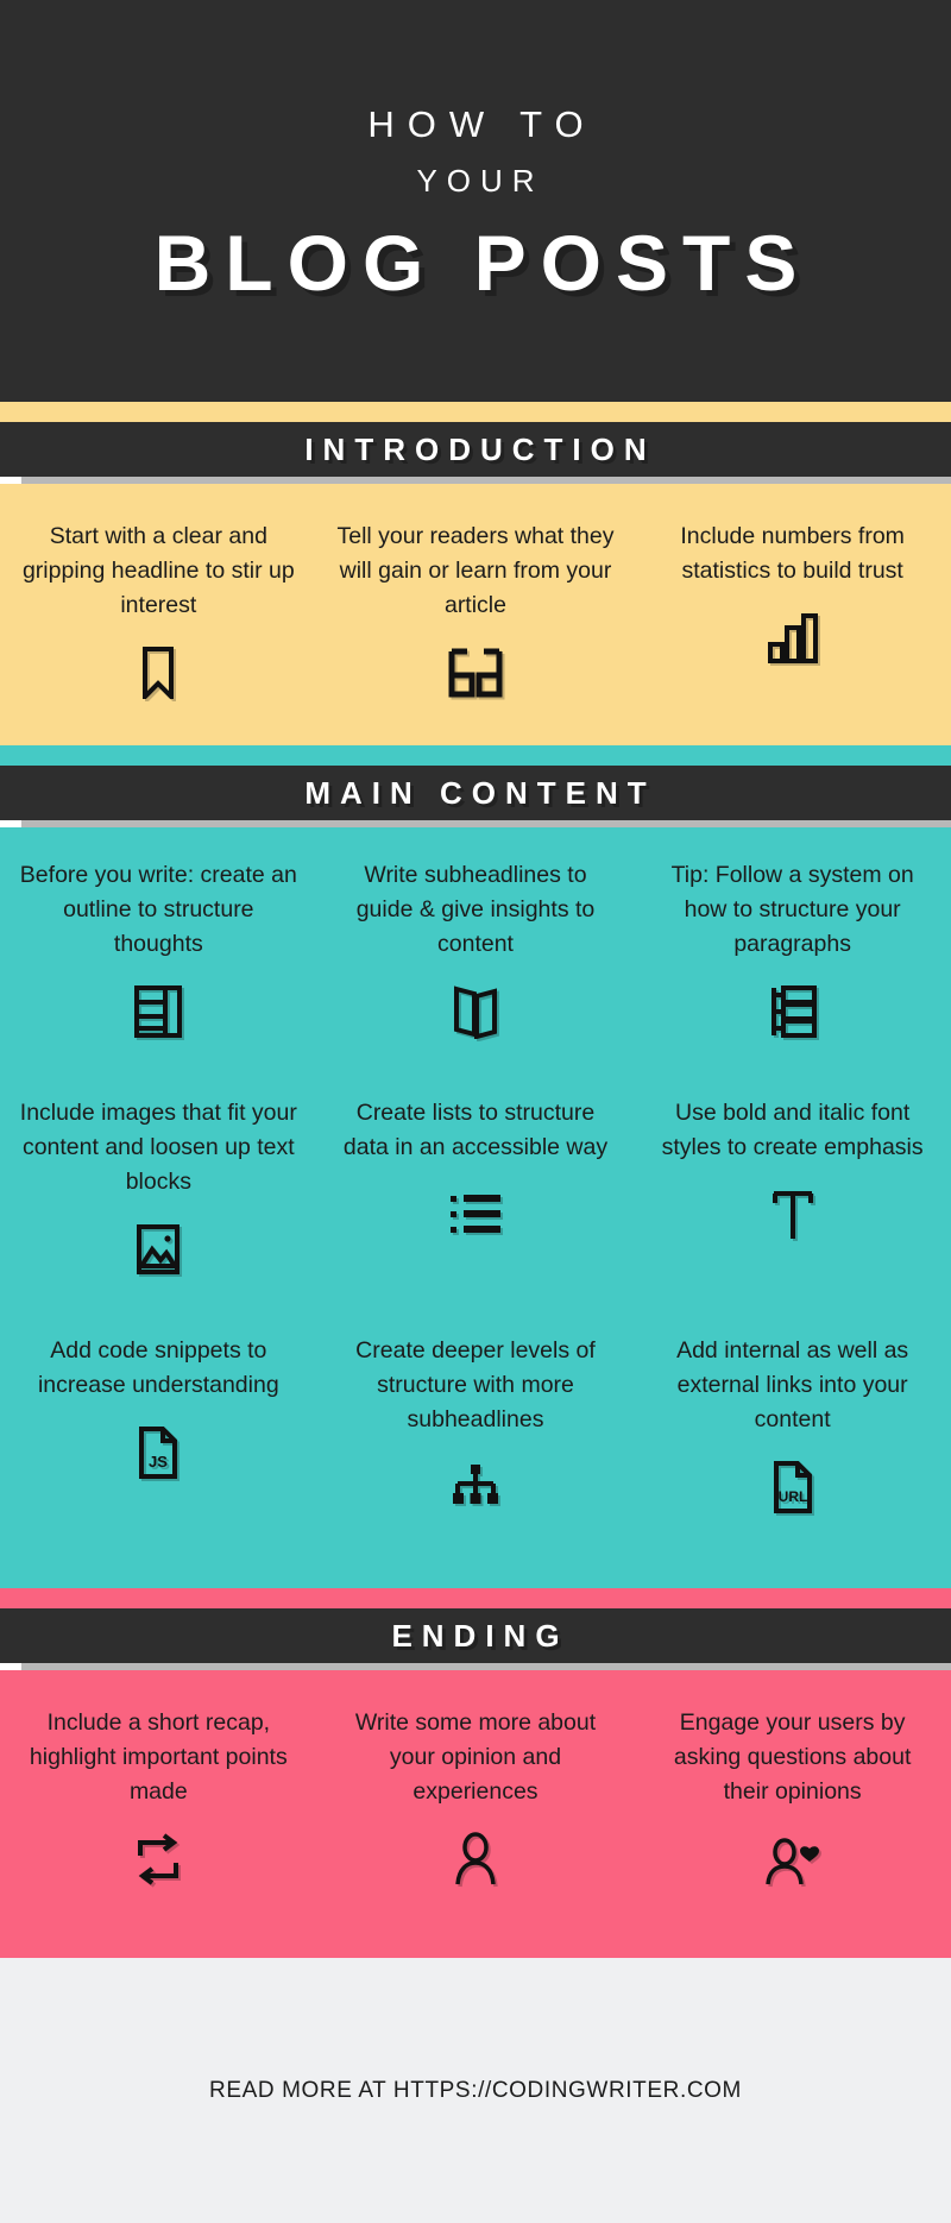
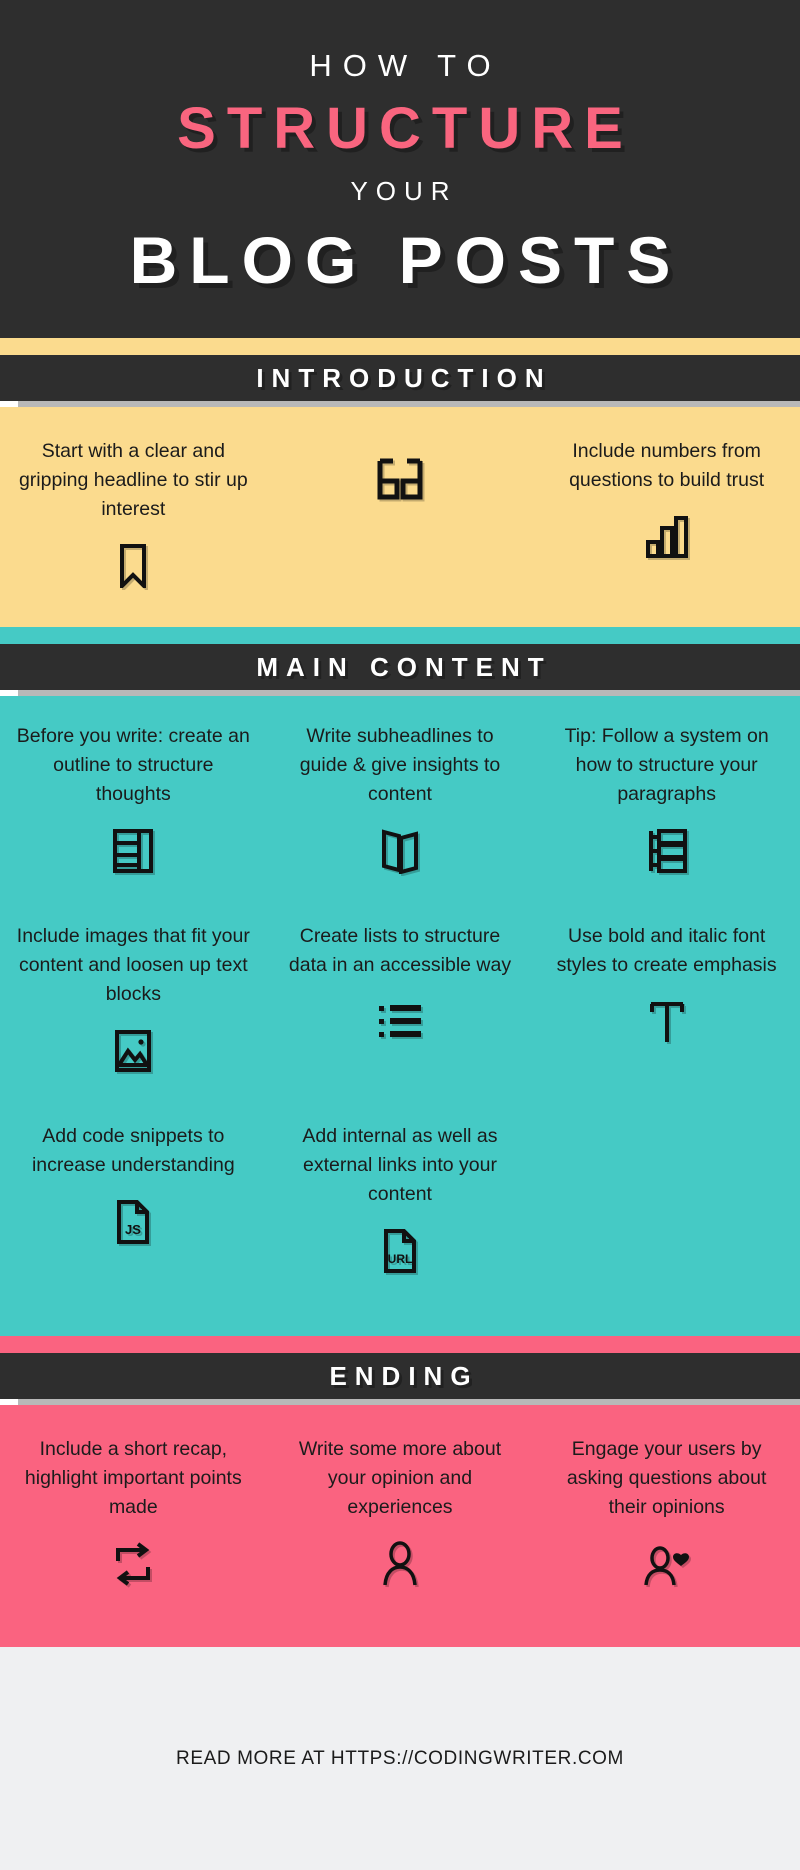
  HOW TO
+ STRUCTURE
  YOUR
  BLOG POSTS
  INTRODUCTION
  Start with a clear and gripping headline to stir up interest
- Tell your readers what they will gain or learn from your article
- Include numbers from statistics to build trust
+ Include numbers from questions to build trust
  MAIN CONTENT
  Before you write: create an outline to structure thoughts
  Write subheadlines to guide & give insights to content
  Tip: Follow a system on how to structure your paragraphs
  Include images that fit your content and loosen up text blocks
  Create lists to structure data in an accessible way
  Use bold and italic font styles to create emphasis
  Add code snippets to increase understanding
  JS
- Create deeper levels of structure with more subheadlines
  Add internal as well as external links into your content
  URL
  ENDING
  Include a short recap, highlight important points made
  Write some more about your opinion and experiences
  Engage your users by asking questions about their opinions
  READ MORE AT HTTPS://CODINGWRITER.COM
